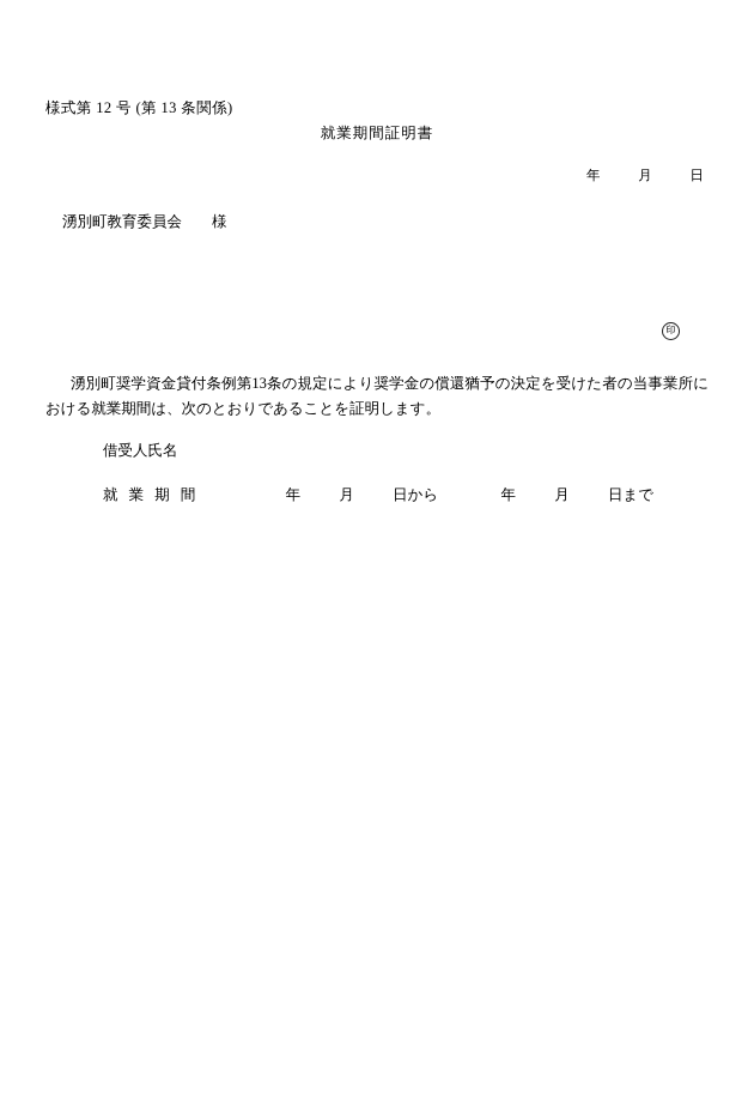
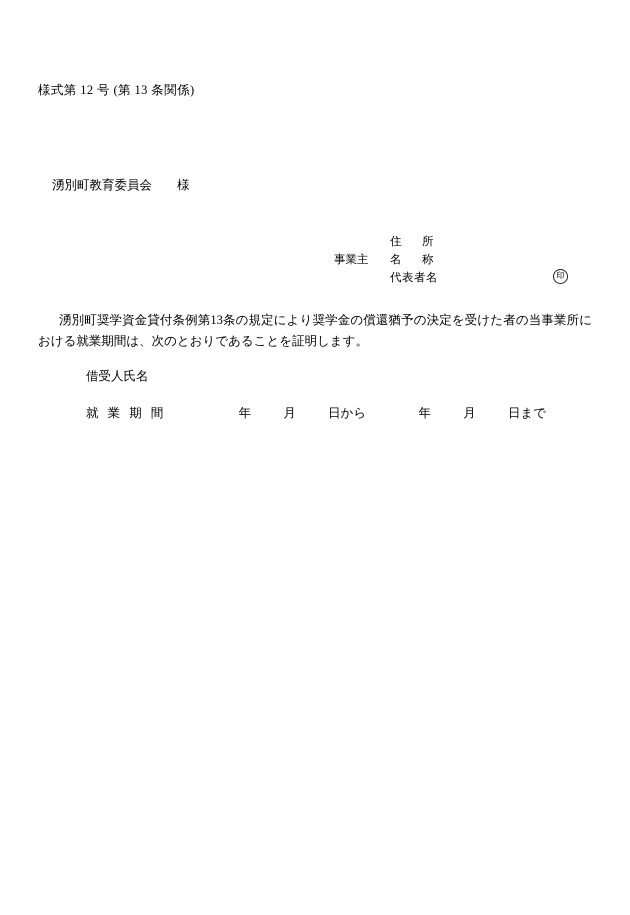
  様式第 12 号 (第 13 条関係)
- 就業期間証明書
- 年 月 日
  湧別町教育委員会 様
+ 住 所
+ 事業主
+ 名 称
+ 代表者名
  印
  湧別町奨学資金貸付条例第13条の規定により奨学金の償還猶予の決定を受けた者の当事業所における就業期間は、次のとおりであることを証明します。
  借受人氏名
  就 業 期 間 年 月 日から 年 月 日まで
